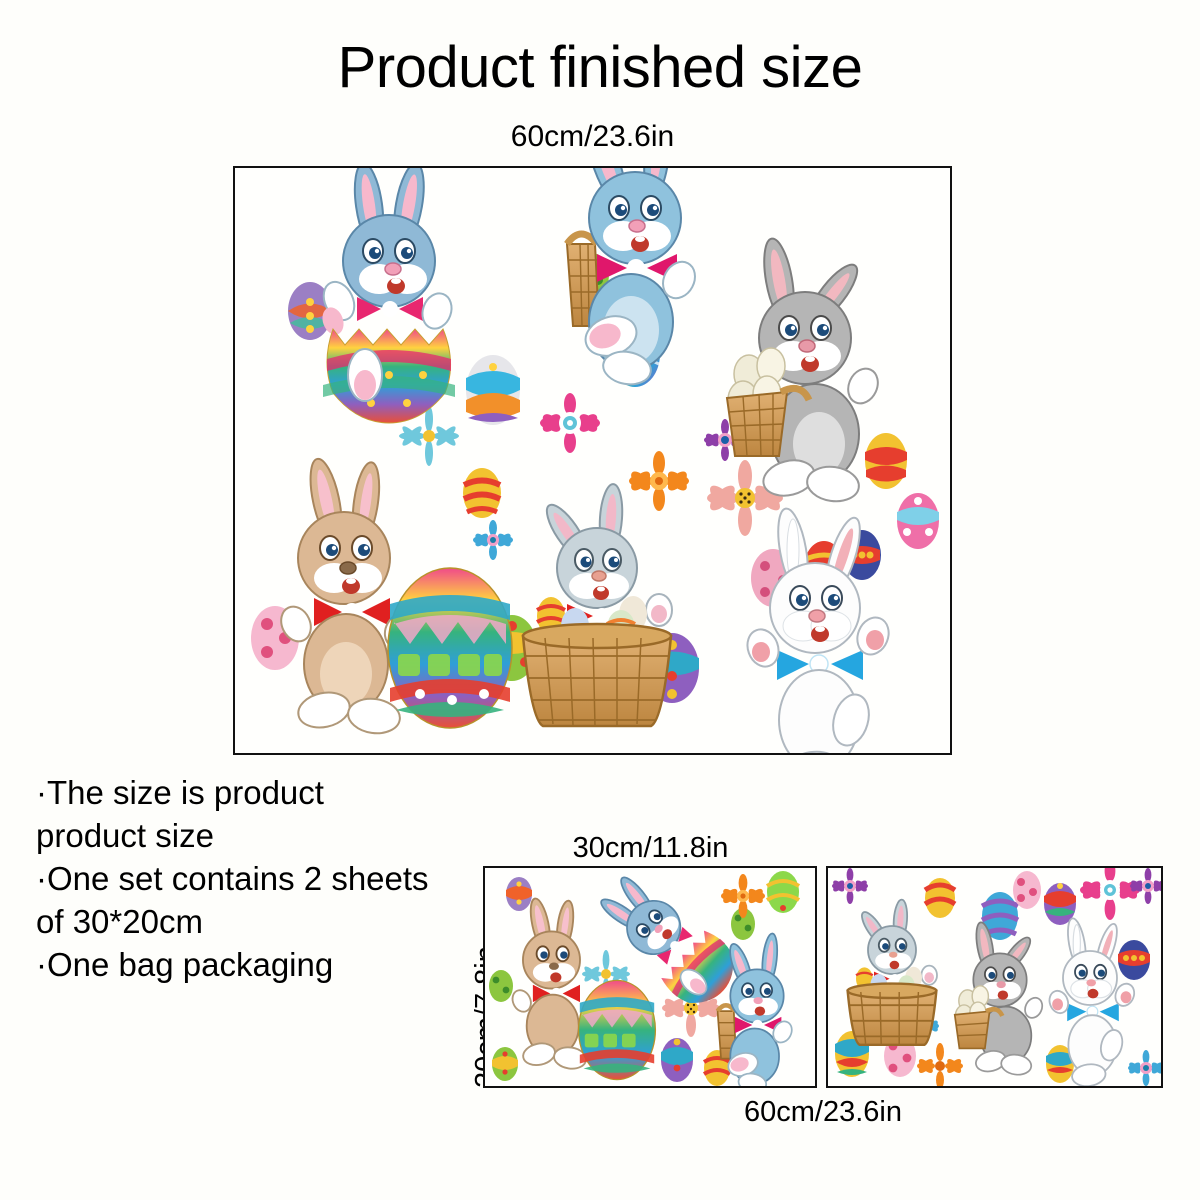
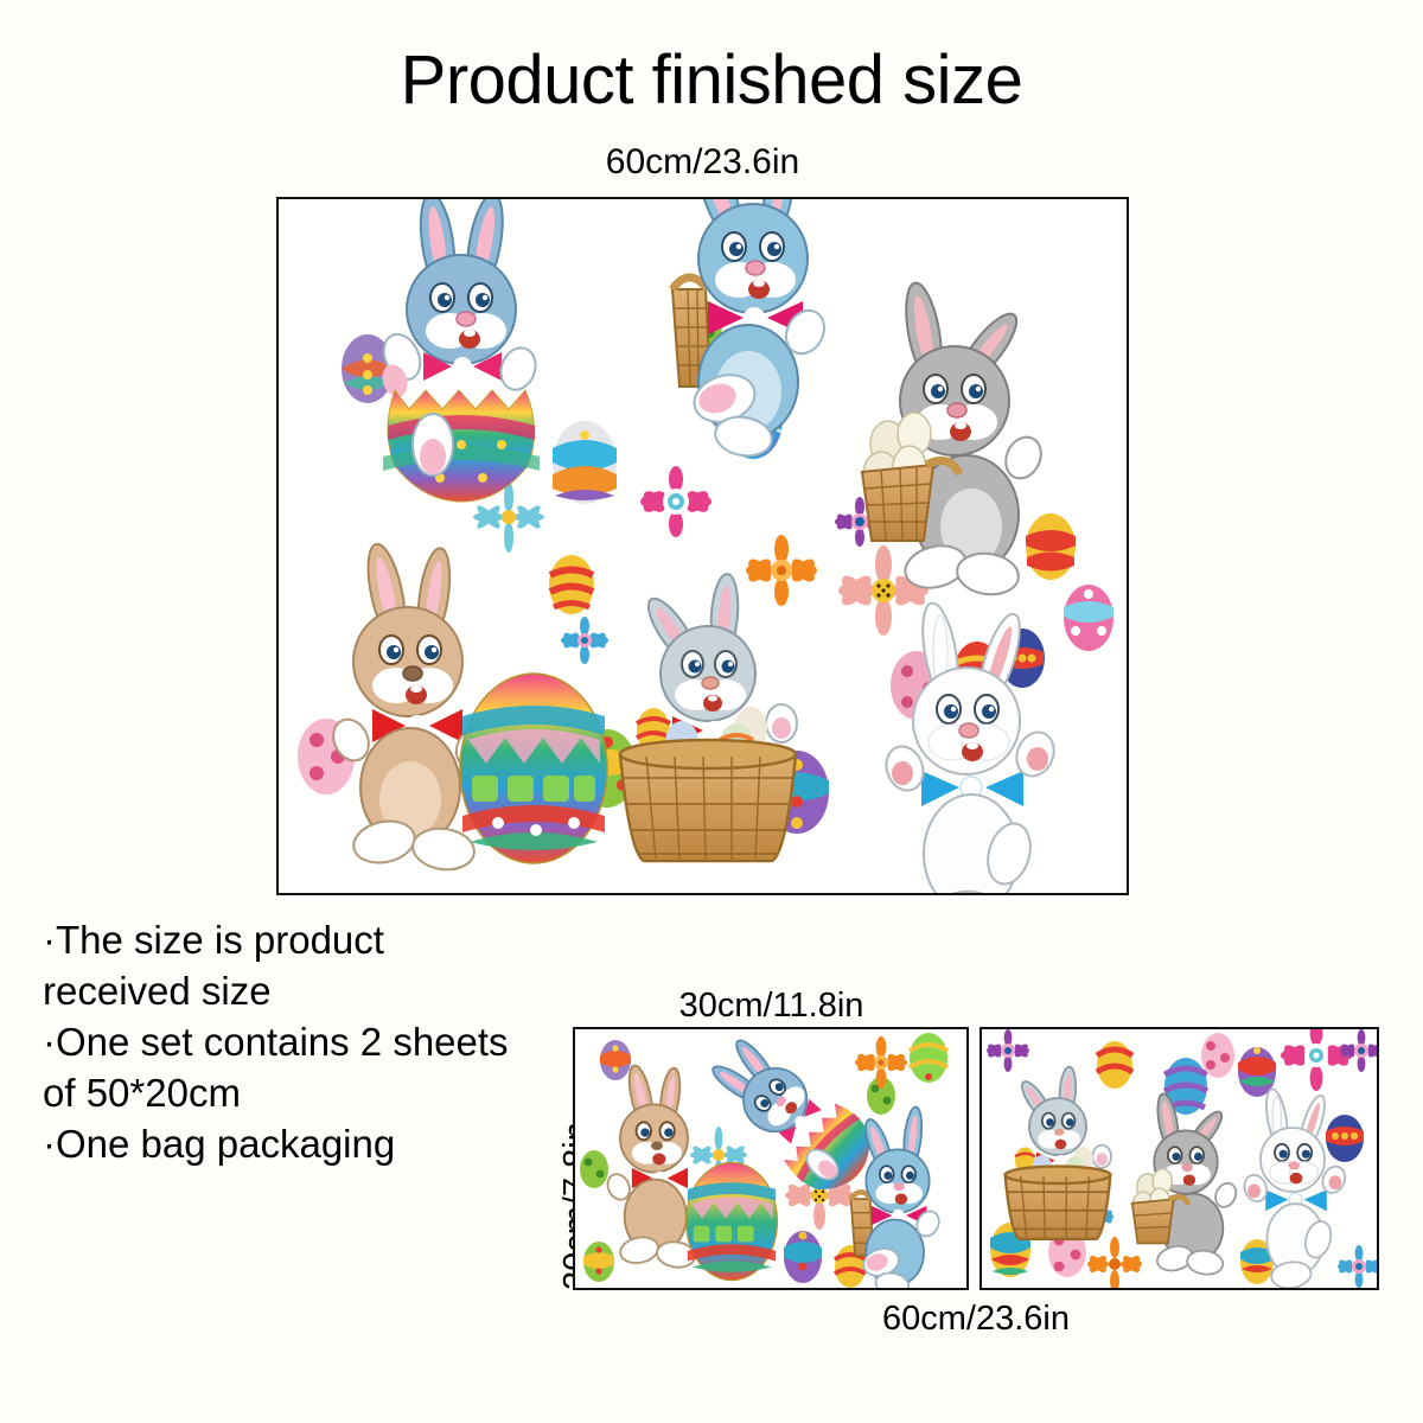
  Product finished size
  60cm/23.6in
- ·The size is product product size
+ ·The size is product received size
- ·One set contains 2 sheets of 30*20cm
+ ·One set contains 2 sheets of 50*20cm
  ·One bag packaging
  30cm/11.8in
  60cm/23.6in
